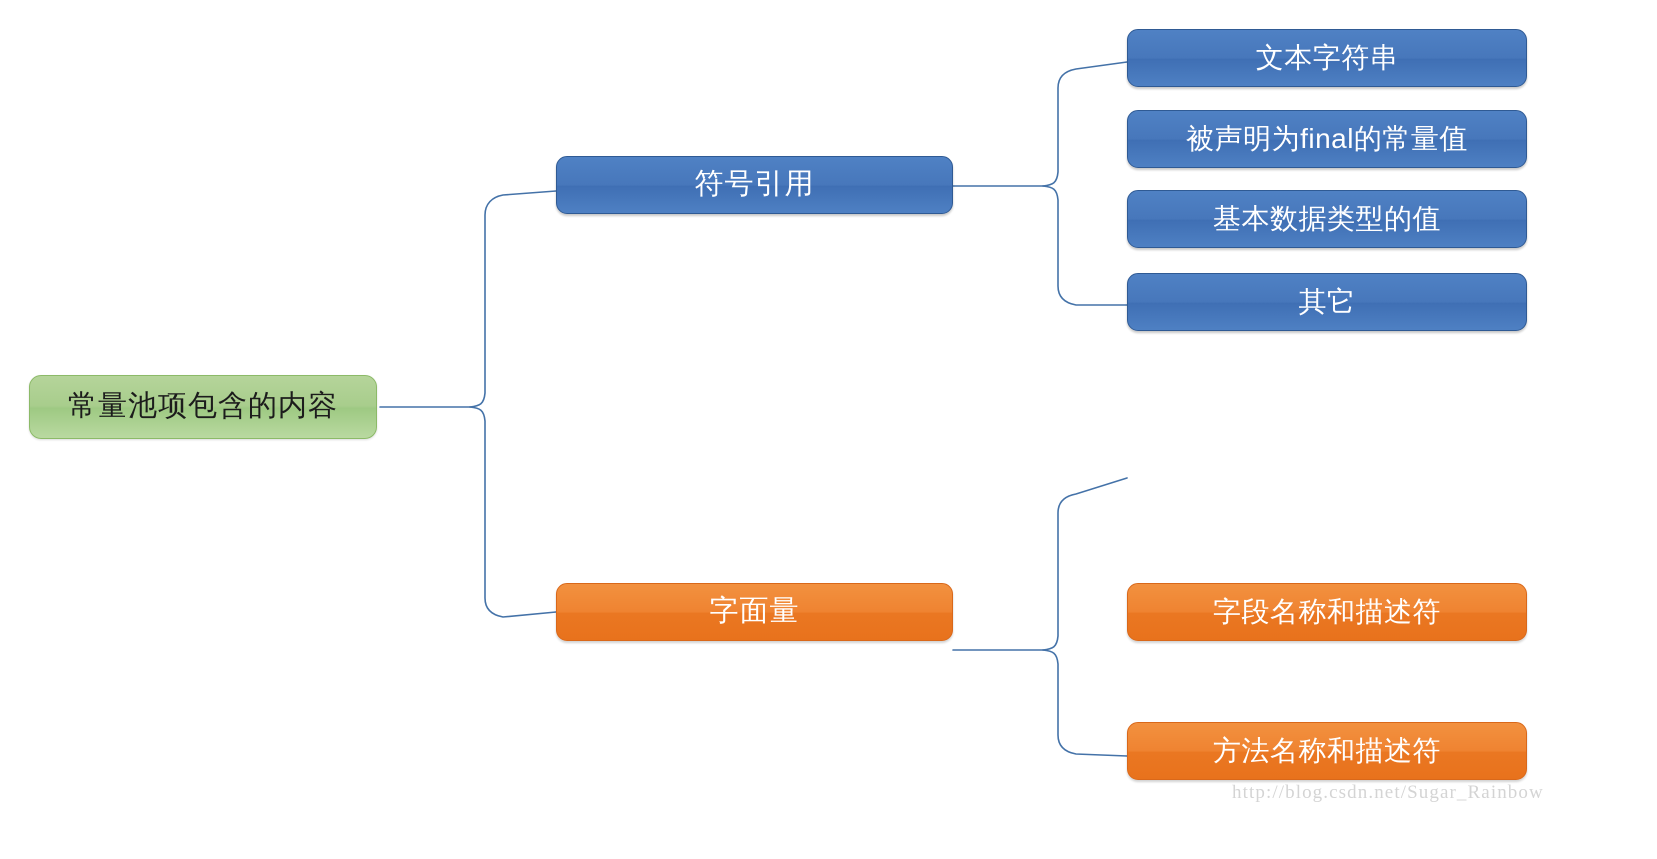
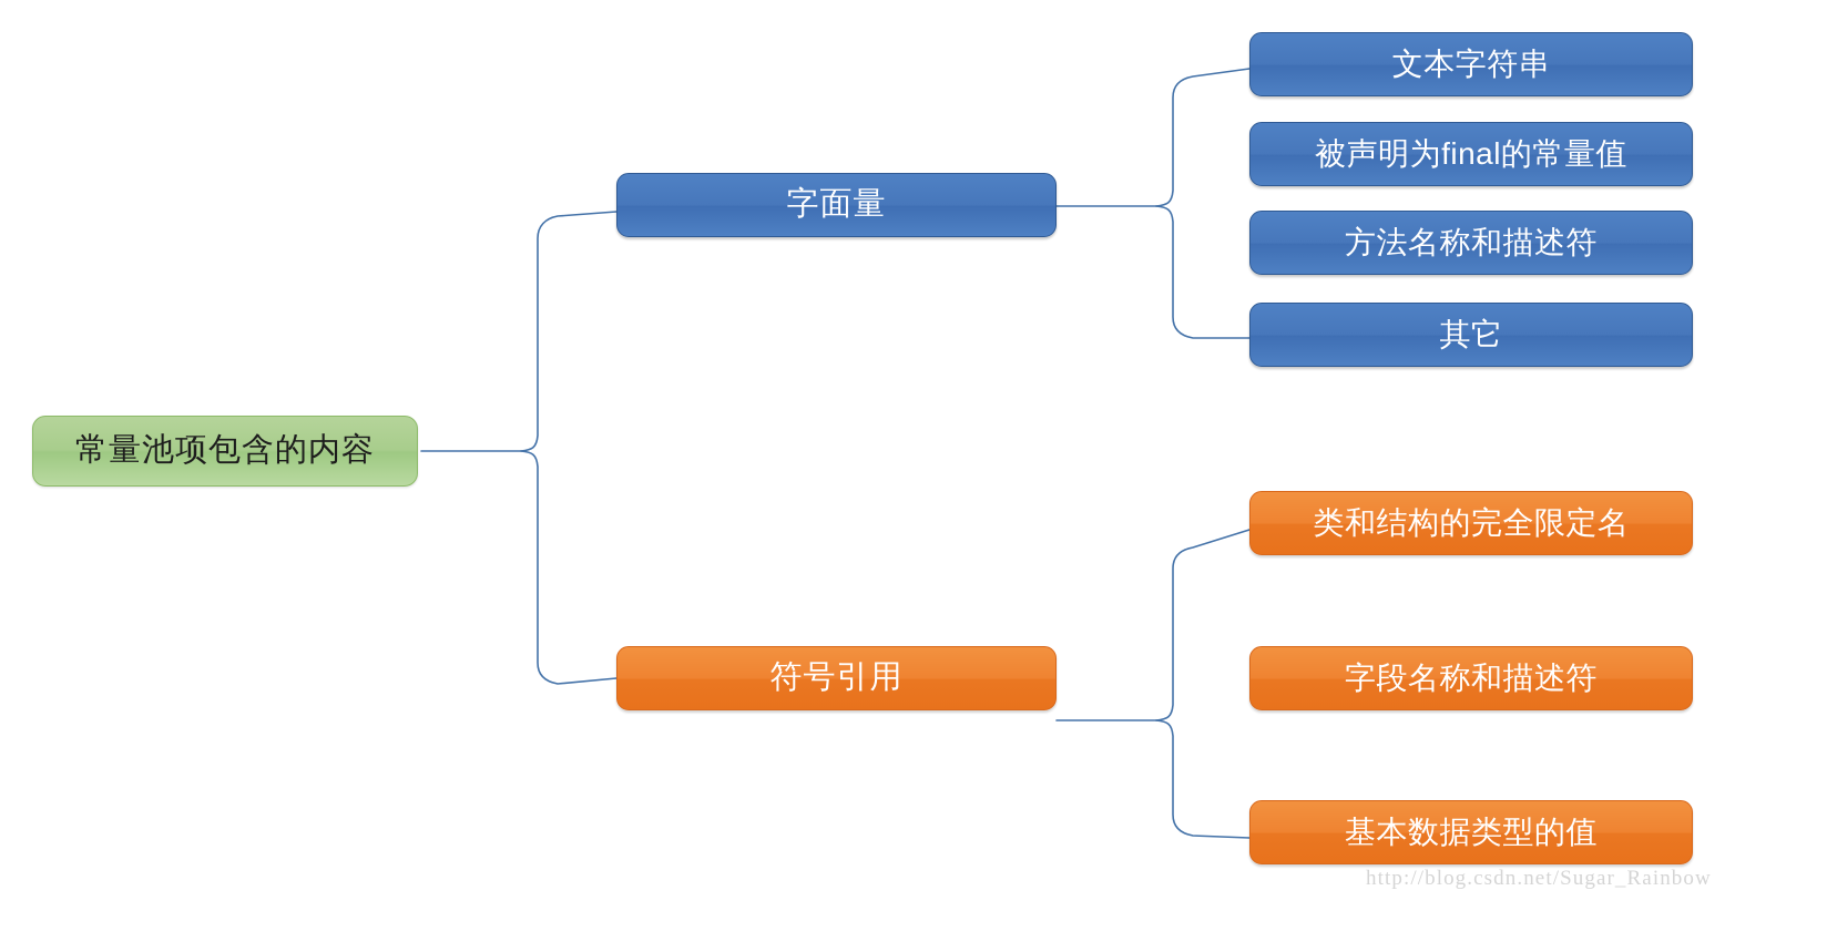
  常量池项包含的内容
- 符号引用
+ 字面量
  文本字符串
  被声明为final的常量值
- 基本数据类型的值
+ 方法名称和描述符
  其它
- 字面量
+ 符号引用
+ 类和结构的完全限定名
  字段名称和描述符
- 方法名称和描述符
+ 基本数据类型的值
  http://blog.csdn.net/Sugar_Rainbow
